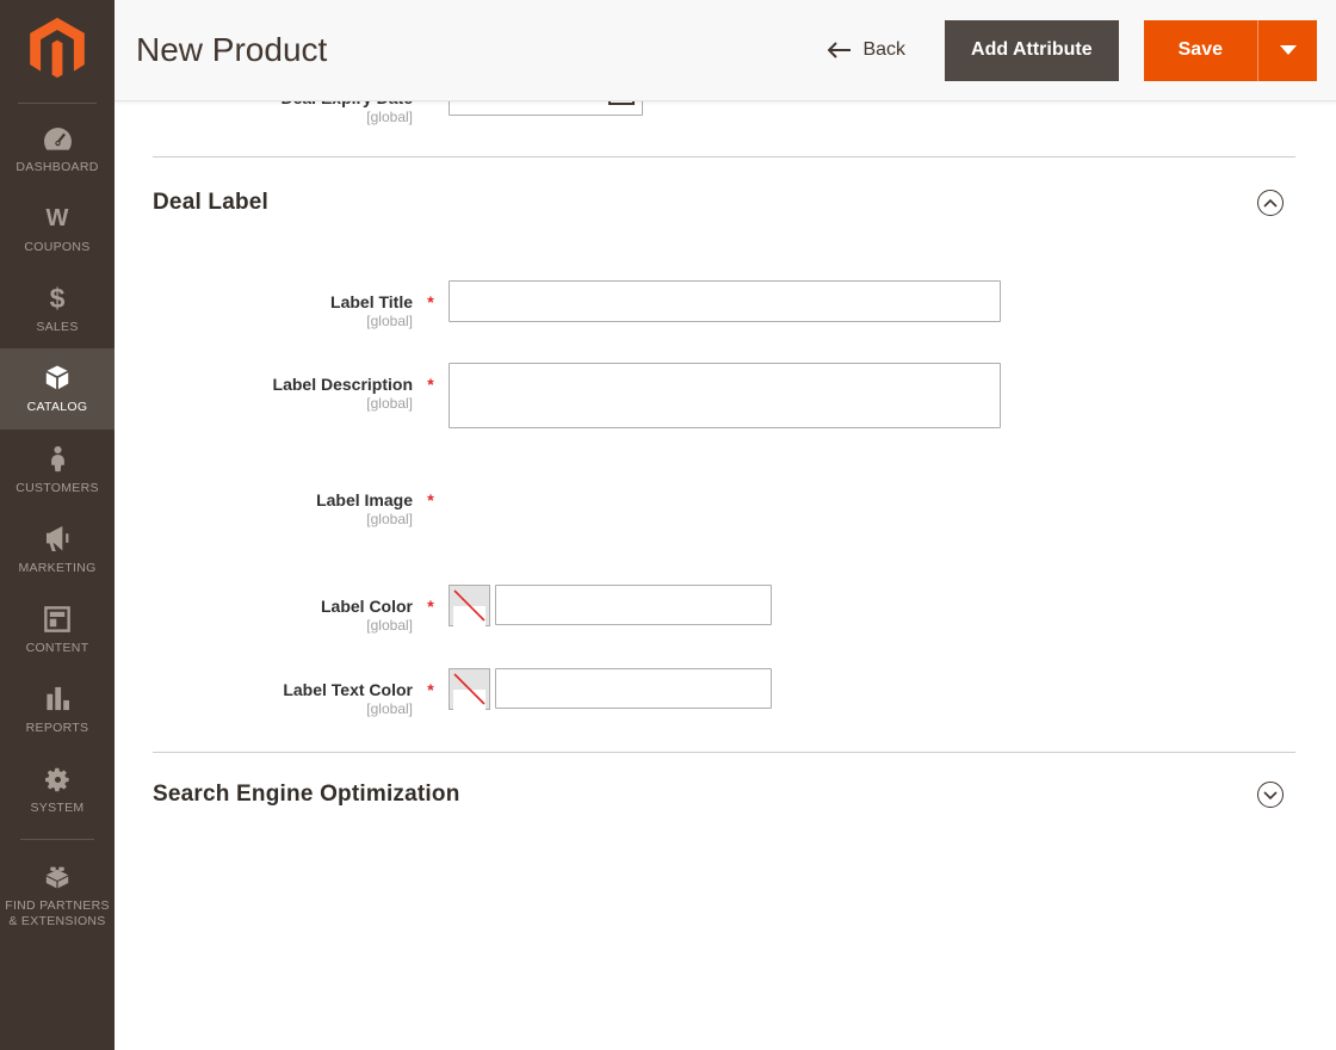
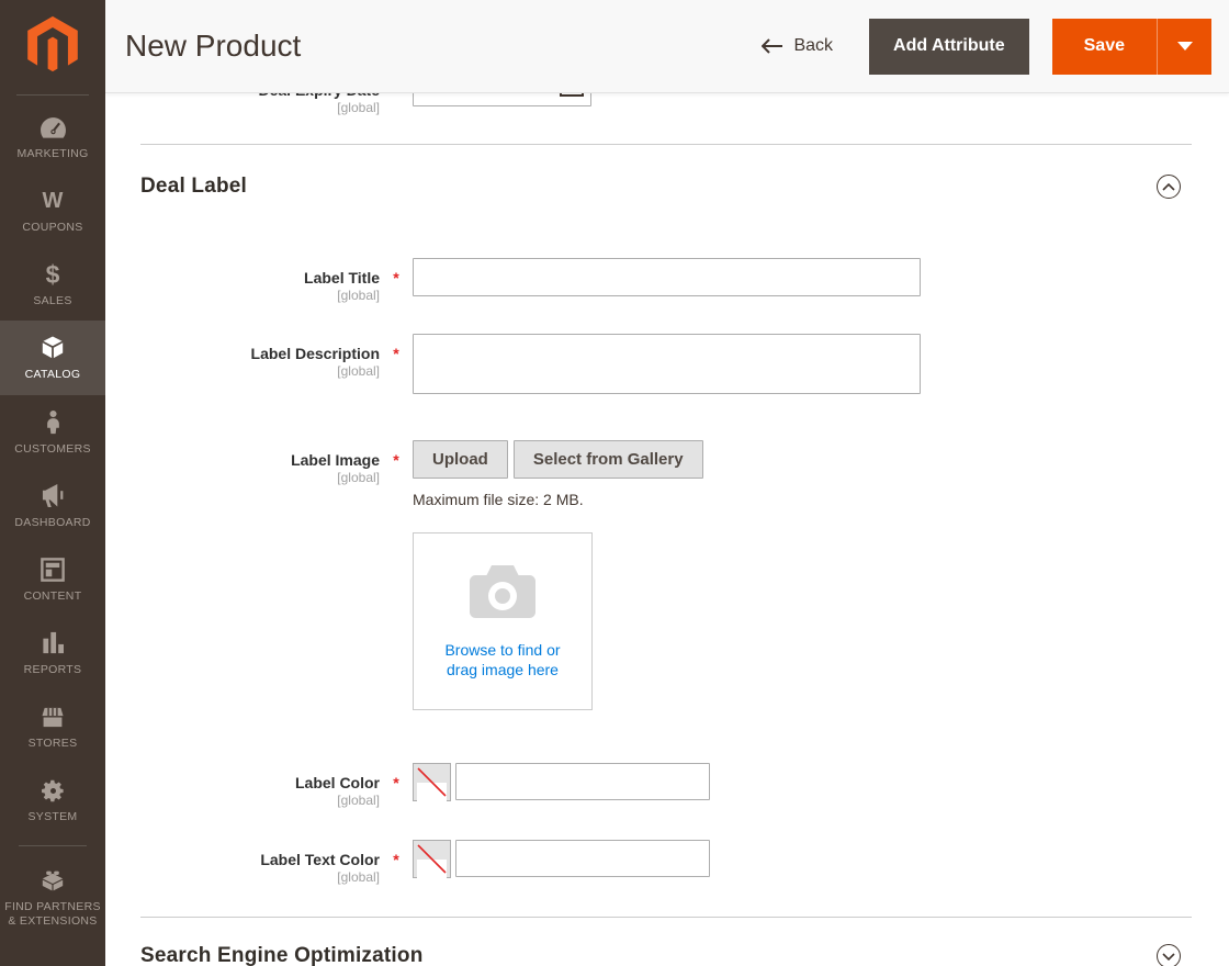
- DASHBOARD
+ MARKETING
  W
  COUPONS
  $
  SALES
  CATALOG
  CUSTOMERS
- MARKETING
+ DASHBOARD
  CONTENT
  REPORTS
+ STORES
  SYSTEM
  FIND PARTNERS
  & EXTENSIONS
  New Product
  Back
  Add Attribute
  Save
  [global]
  Deal Label
  Label Title
  [global]
  *
  Label Description
  [global]
  *
  Label Image
  [global]
  *
+ Upload
+ Select from Gallery
+ Maximum file size: 2 MB.
+ Browse to find or
+ drag image here
  Label Color
  [global]
  *
  Label Text Color
  [global]
  *
  Search Engine Optimization
